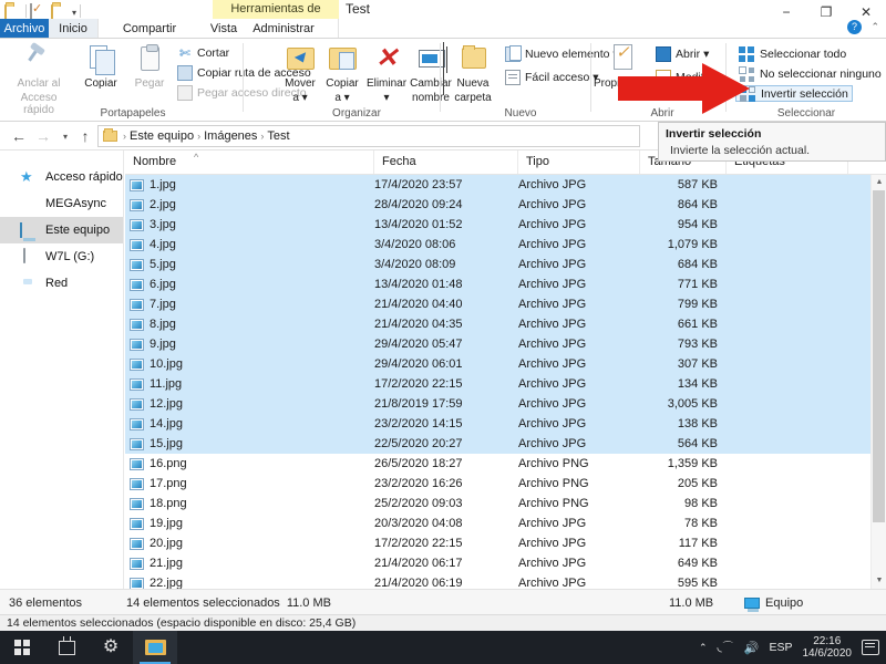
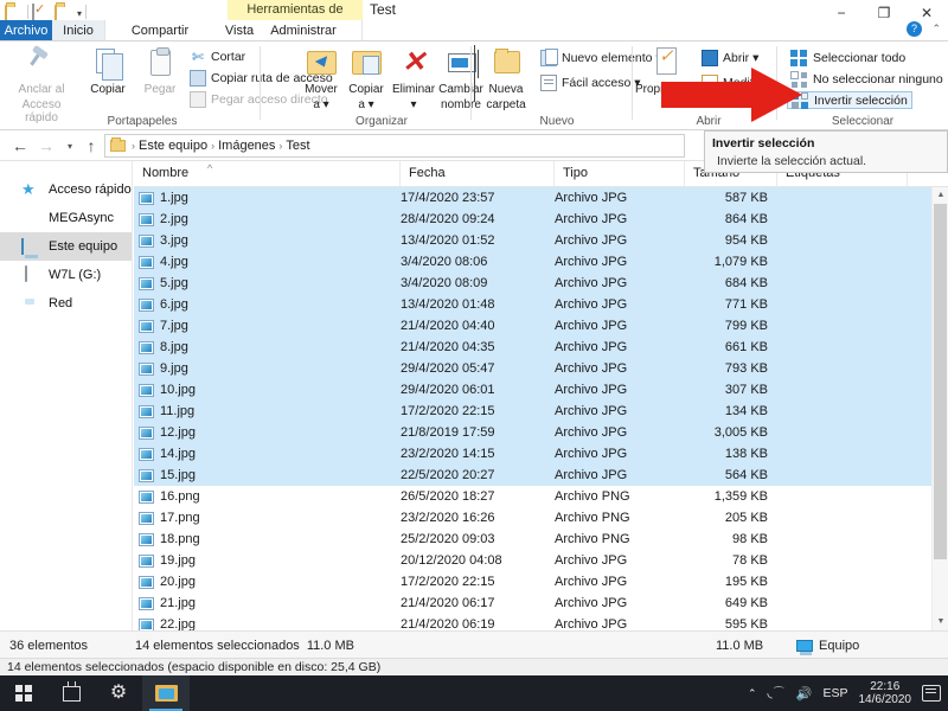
  ▾
  Herramientas de
  Test
  −
  ❐
  ✕
  Archivo
  Inicio
  Compartir
  Vista
  Administrar
  ⌃
  ?
  Anclar al
  Acceso rápido
  Copiar
  Pegar
  ✄
  Cortar
  Copiar rta de acceso
  Pegar acceso directo
  Portapapeles
  Mover
  a ▾
  Copiar
  a ▾
  ✕
  Eliminar
  ▾
  Cambar
  nombre
  Organizar
  Nueva
  carpeta
  Nuevo elemnto
  Fácil acceso ▾
  Nuevo
  Abrir ▾
  Abrir
  Seleccionar todo
  No seleccionar ninguno
  Invertir selección
  Seleccionar
  Invertir selección
  Invierte la selección actual.
  ←
  →
  ▾
  ↑
  ›
  Este equipo
  ›
  Imágenes
  ›
  Test
  ★
  Acceso rápido
  MEGAsync
  Este equipo
  W7L (G:)
  Red
  Nombre
  ^
  Fecha
  Tipo
  Tamaño
  Etiquetas
  1.jpg
  17/4/2020 23:57
  Archivo JPG
  587 KB
  2.jpg
  28/4/2020 09:24
  Archivo JPG
  864 KB
  3.jpg
  13/4/2020 01:52
  Archivo JPG
  954 KB
  4.jpg
  3/4/2020 08:06
  Archivo JPG
  1,079 KB
  5.jpg
  3/4/2020 08:09
  Archivo JPG
  684 KB
  6.jpg
  13/4/2020 01:48
  Archivo JPG
  771 KB
  7.jpg
  21/4/2020 04:40
  Archivo JPG
  799 KB
  8.jpg
  21/4/2020 04:35
  Archivo JPG
  661 KB
  9.jpg
  29/4/2020 05:47
  Archivo JPG
  793 KB
  10.jpg
  29/4/2020 06:01
  Archivo JPG
  307 KB
  11.jpg
  17/2/2020 22:15
  Archivo JPG
  134 KB
  12.jpg
  21/8/2019 17:59
  Archivo JPG
  3,005 KB
  14.jpg
  23/2/2020 14:15
  Archivo JPG
  138 KB
  15.jpg
  22/5/2020 20:27
  Archivo JPG
  564 KB
  16.png
  26/5/2020 18:27
  Archivo PNG
  1,359 KB
  17.png
  23/2/2020 16:26
  Archivo PNG
  205 KB
  18.png
  25/2/2020 09:03
  Archivo PNG
  98 KB
  19.jpg
- 20/3/2020 04:08
+ 20/12/2020 04:08
  Archivo JPG
  78 KB
  20.jpg
  17/2/2020 22:15
  Archivo JPG
- 117 KB
+ 195 KB
  21.jpg
  21/4/2020 06:17
  Archivo JPG
  649 KB
  22.jpg
  21/4/2020 06:19
  Archivo JPG
  595 KB
  36 elementos
  14 elementos seleccionados
  11.0 MB
  11.0 MB
  Equipo
  14 elementos seleccionados (espacio disponible en disco: 25,4 GB)
  ⚙
  ⌃
  ◟⌒
  🔊
  ESP
  22:16
  14/6/2020
